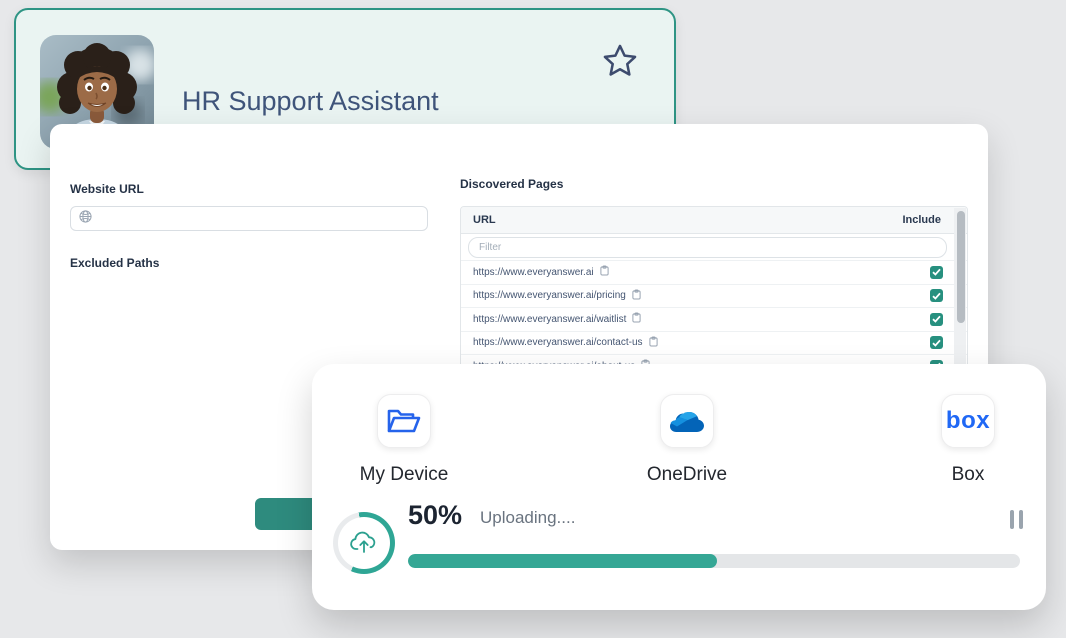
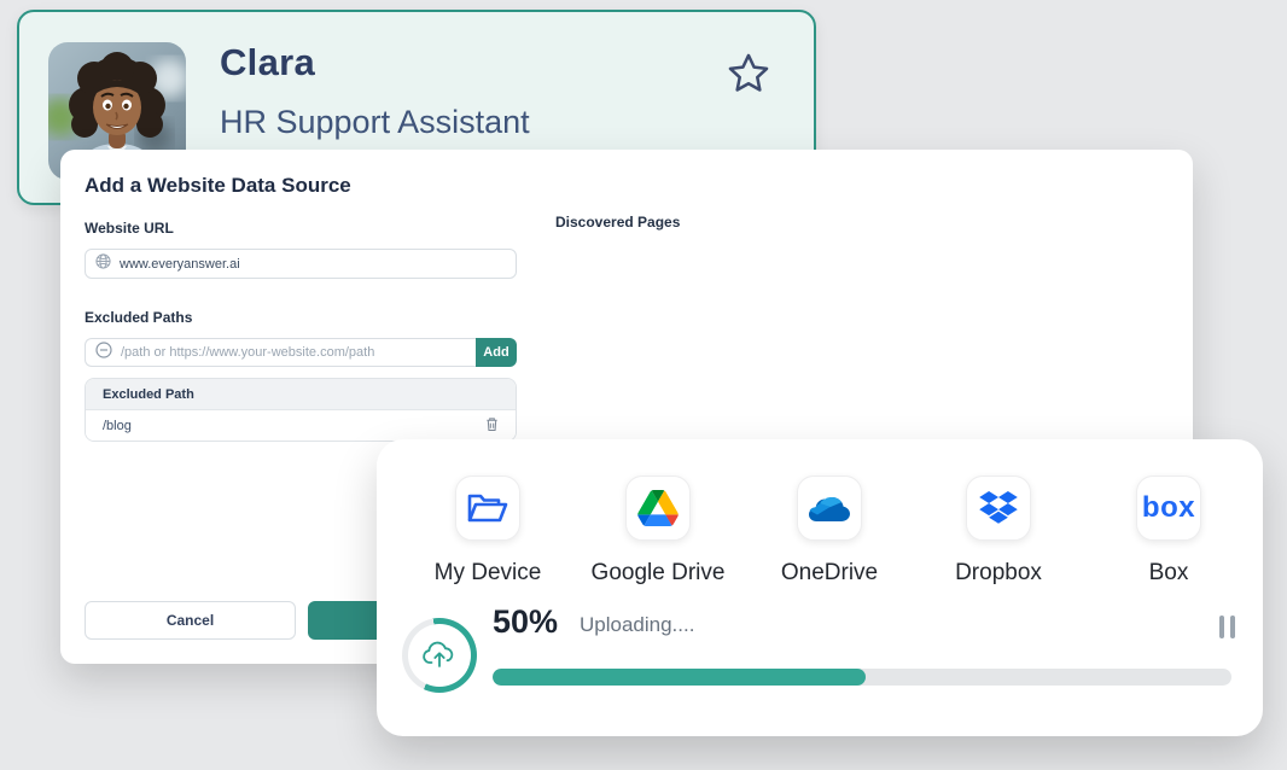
+ Clara
  HR Support Assistant
+ Add a Website Data Source
  Website URL
+ www.everyanswer.ai
  Excluded Paths
+ /path or https://www.your-website.com/path
+ Add
+ Excluded Path
+ /blog
+ Cancel
  Discovered Pages
- URL
- Include
- Filter
- https://www.everyanswer.ai
- https://www.everyanswer.ai/pricing
- https://www.everyanswer.ai/waitlist
- https://www.everyanswer.ai/contact-us
  My Device
+ Google Drive
  OneDrive
+ Dropbox
  box
  Box
  50%
  Uploading....
